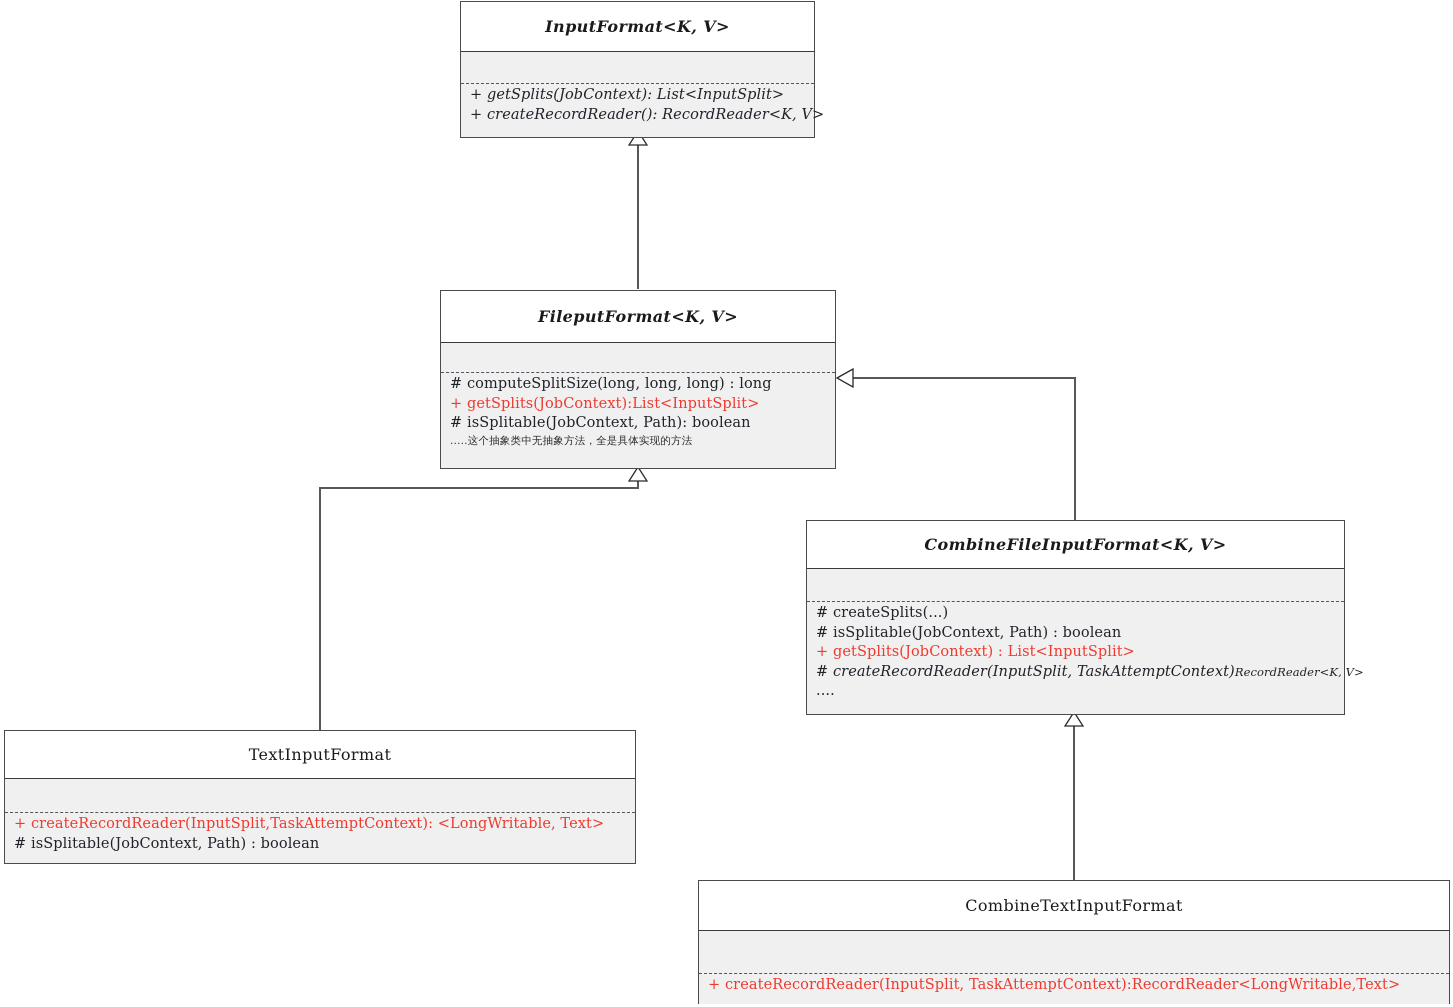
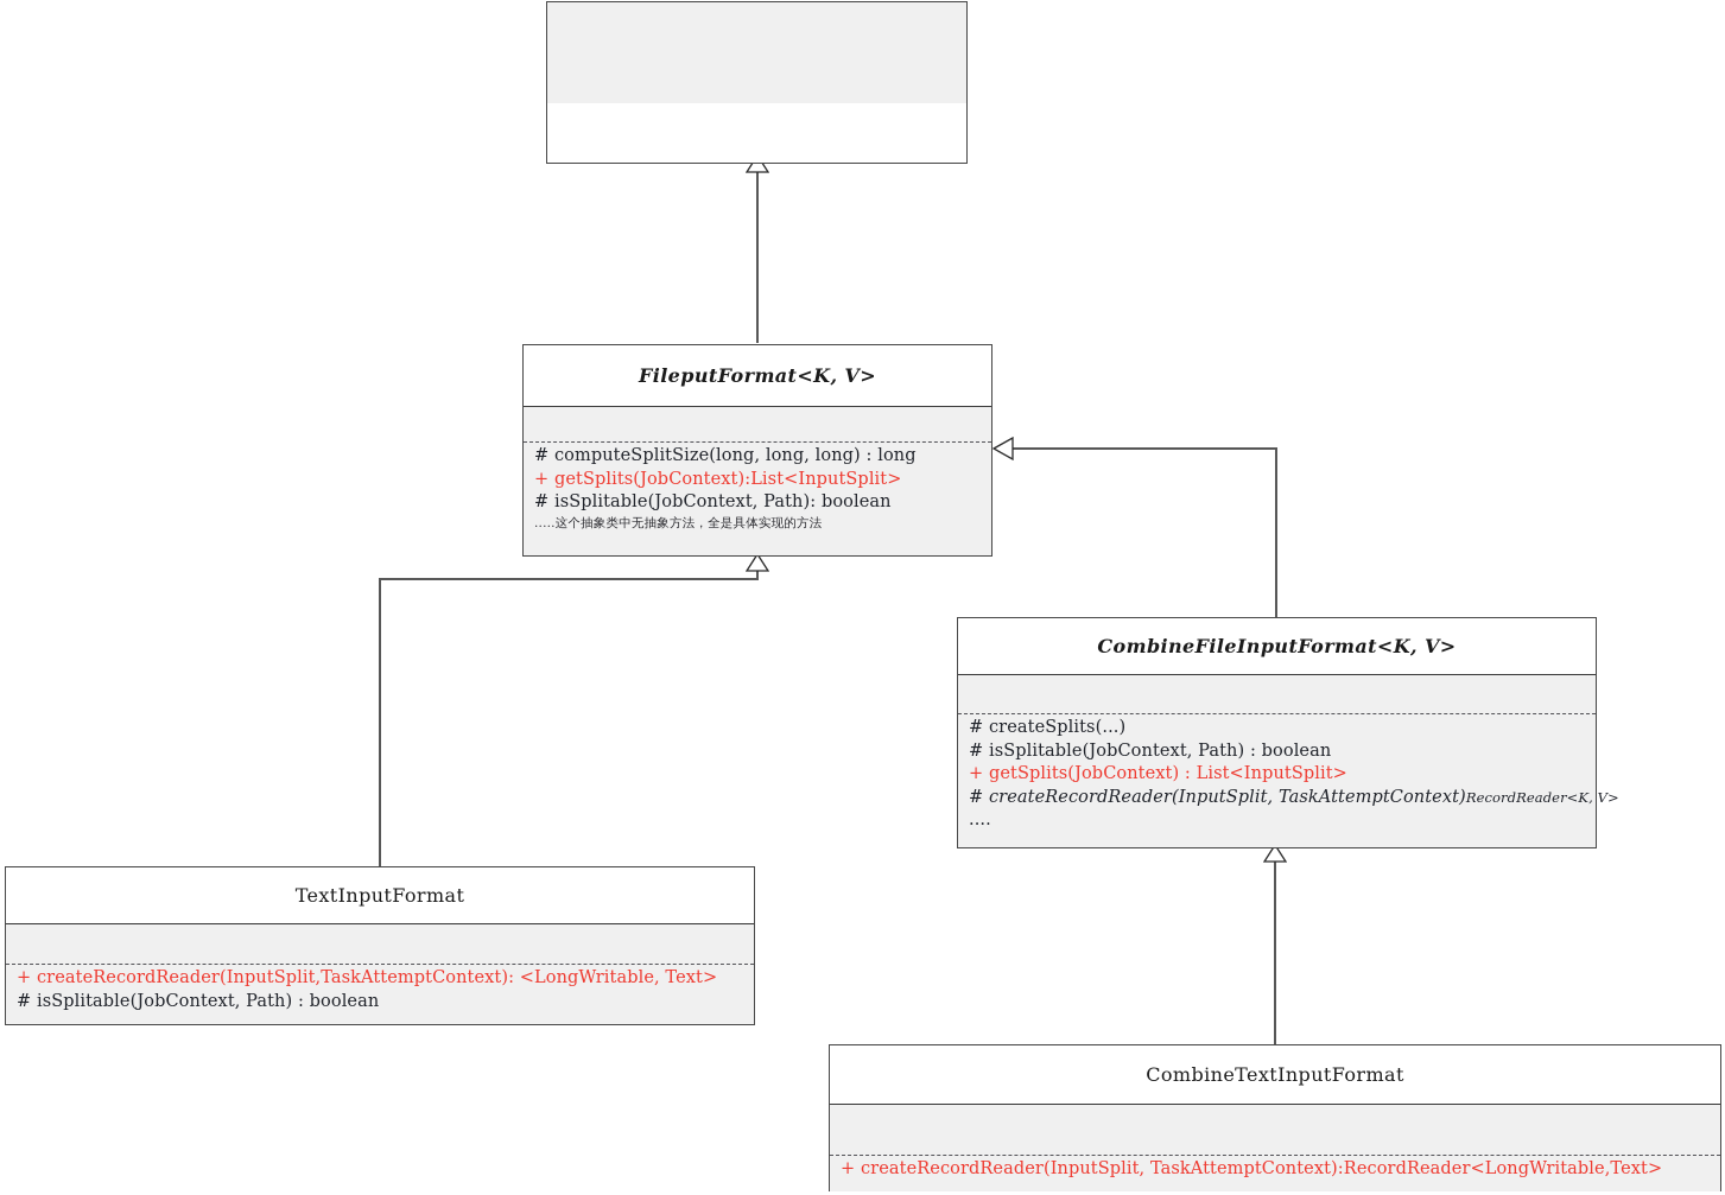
- InputFormat<K, V>
- + getSplits(JobContext): List<InputSplit>
- + createRecordReader(): RecordReader<K, V>
  FileputFormat<K, V>
  # computeSplitSize(long, long, long) : long
  + getSplits(JobContext):List<InputSplit>
  # isSplitable(JobContext, Path): boolean
  .....这个抽象类中无抽象方法，全是具体实现的方法
  CombineFileInputFormat<K, V>
  # createSplits(...)
  # isSplitable(JobContext, Path) : boolean
  + getSplits(JobContext) : List<InputSplit>
  # createRecordReader(InputSplit, TaskAttemptContext)RecordReader<K, V>
  ....
  TextInputFormat
  + createRecordReader(InputSplit,TaskAttemptContext): <LongWritable, Text>
  # isSplitable(JobContext, Path) : boolean
  CombineTextInputFormat
  + createRecordReader(InputSplit, TaskAttemptContext):RecordReader<LongWritable,Text>
